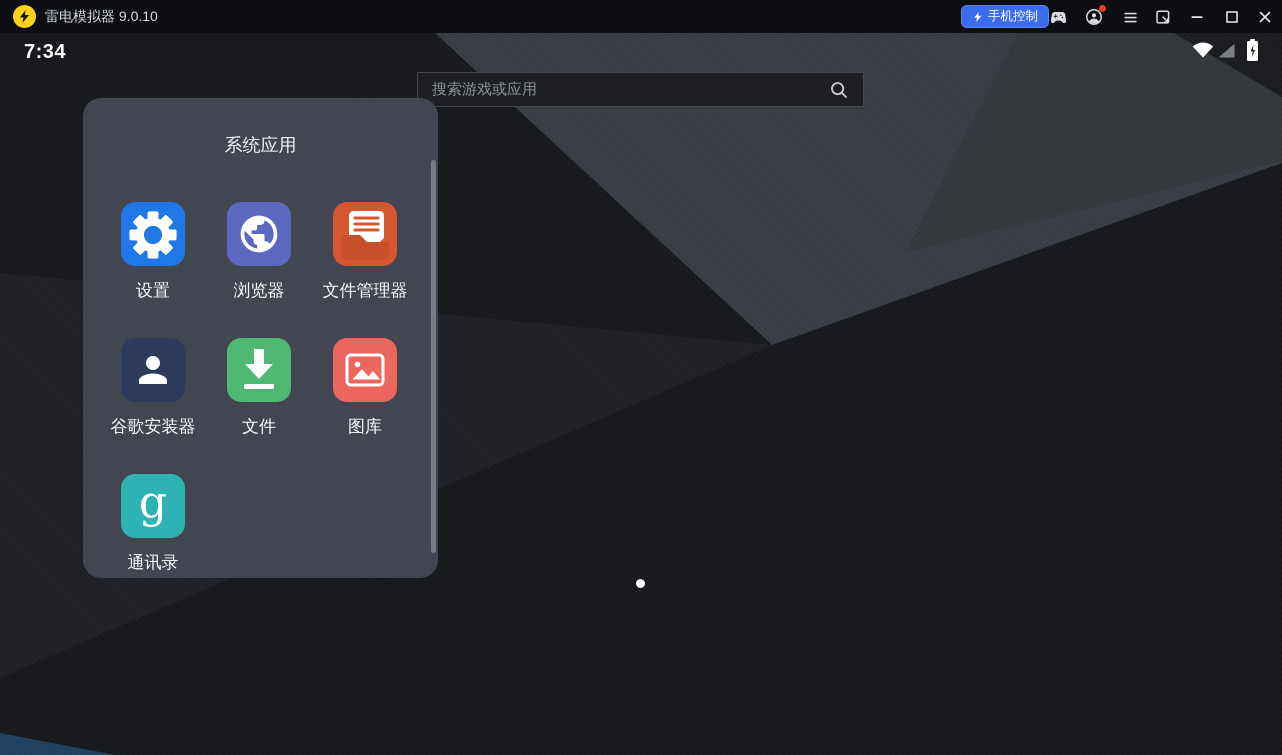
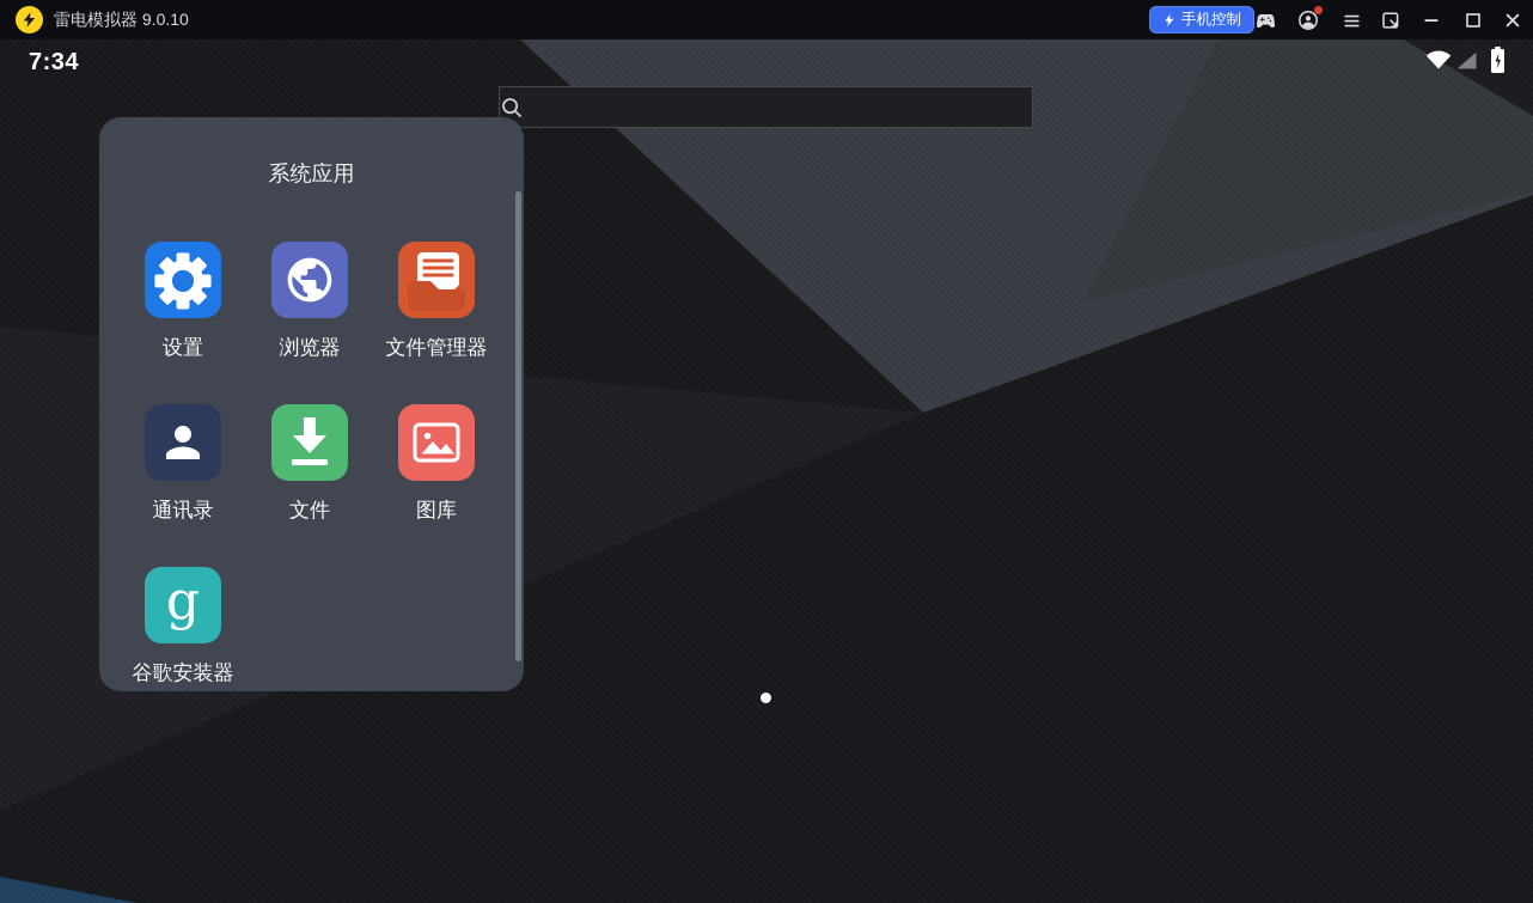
  雷电模拟器 9.0.10
  手机控制
  7:34
- 搜索游戏或应用
  系统应用
  设置
  浏览器
  文件管理器
- 谷歌安装器
+ 通讯录
  文件
  图库
  g
- 通讯录
+ 谷歌安装器
